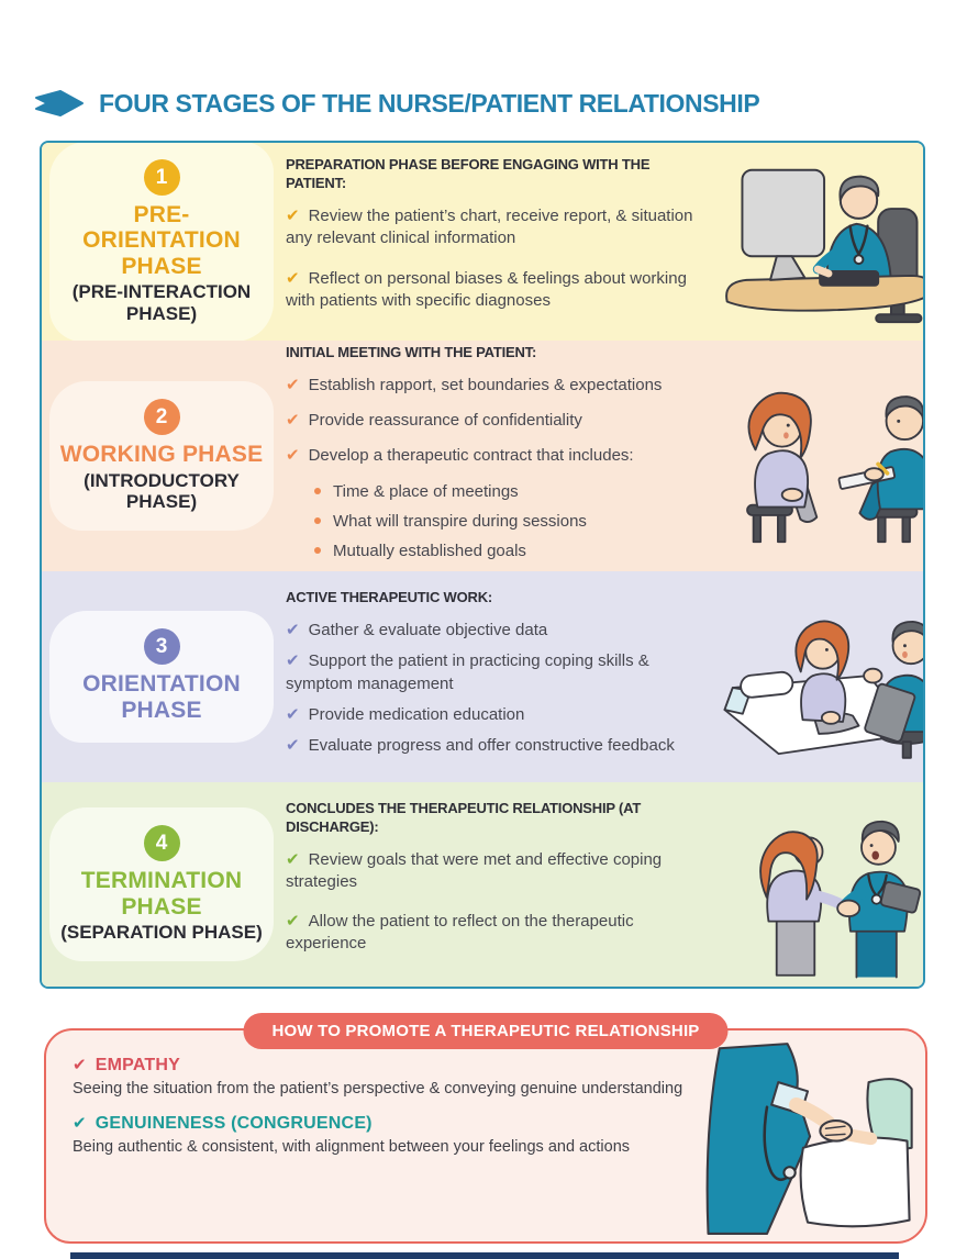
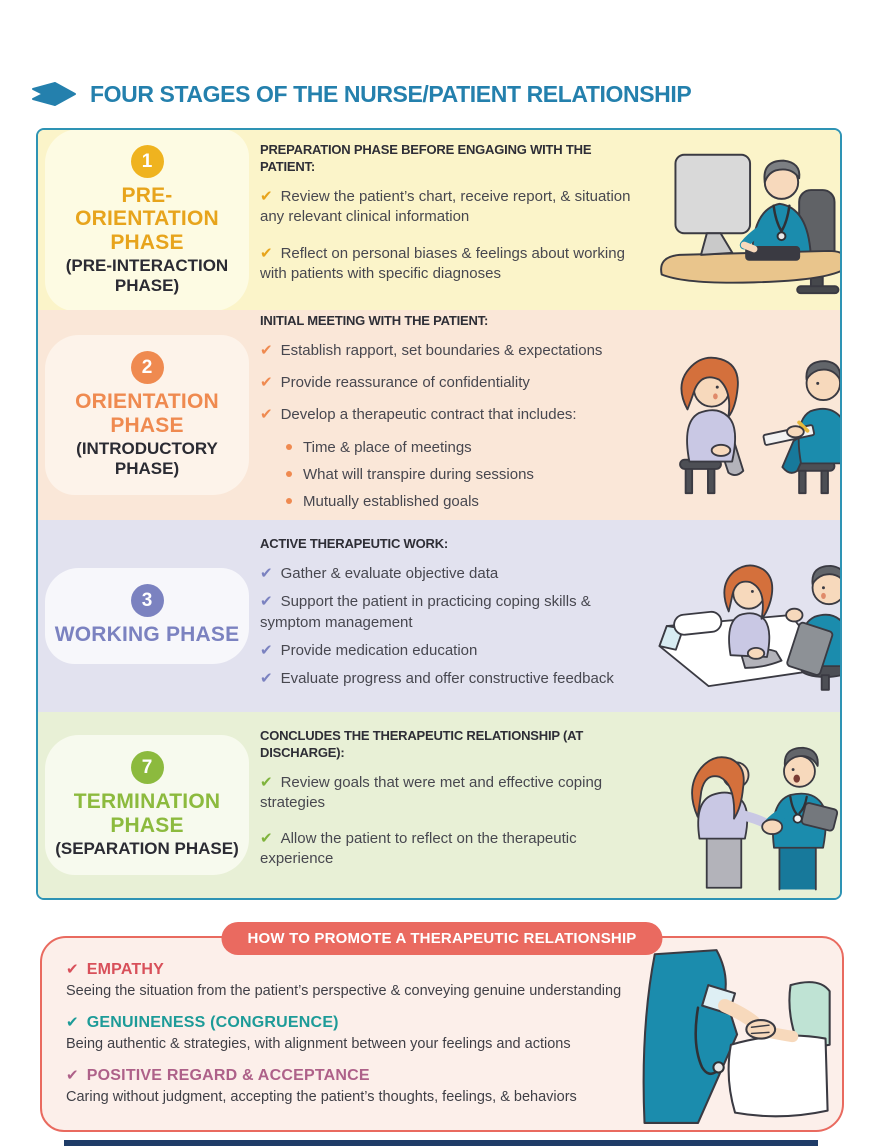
  FOUR STAGES OF THE NURSE/PATIENT RELATIONSHIP
  1
  PRE-ORIENTATION PHASE
  (PRE-INTERACTION PHASE)
  PREPARATION PHASE BEFORE ENGAGING WITH THE PATIENT:
  ✔ Review the patient’s chart, receive report, & situation any relevant clinical information
  ✔ Reflect on personal biases & feelings about working with patients with specific diagnoses
  2
- WORKING PHASE
+ ORIENTATION PHASE
  (INTRODUCTORY PHASE)
  INITIAL MEETING WITH THE PATIENT:
  ✔ Establish rapport, set boundaries & expectations
  ✔ Provide reassurance of confidentiality
  ✔ Develop a therapeutic contract that includes:
  Time & place of meetings
  What will transpire during sessions
  Mutually established goals
  3
- ORIENTATION PHASE
+ WORKING PHASE
  ACTIVE THERAPEUTIC WORK:
  ✔ Gather & evaluate objective data
  ✔ Support the patient in practicing coping skills & symptom management
  ✔ Provide medication education
  ✔ Evaluate progress and offer constructive feedback
- 4
+ 7
  TERMINATION PHASE
  (SEPARATION PHASE)
  CONCLUDES THE THERAPEUTIC RELATIONSHIP (AT DISCHARGE):
  ✔ Review goals that were met and effective coping strategies
  ✔ Allow the patient to reflect on the therapeutic experience
  HOW TO PROMOTE A THERAPEUTIC RELATIONSHIP
  ✔ EMPATHY
  Seeing the situation from the patient’s perspective & conveying genuine understanding
  ✔ GENUINENESS (CONGRUENCE)
- Being authentic & consistent, with alignment between your feelings and actions
+ Being authentic & strategies, with alignment between your feelings and actions
+ ✔ POSITIVE REGARD & ACCEPTANCE
+ Caring without judgment, accepting the patient’s thoughts, feelings, & behaviors
